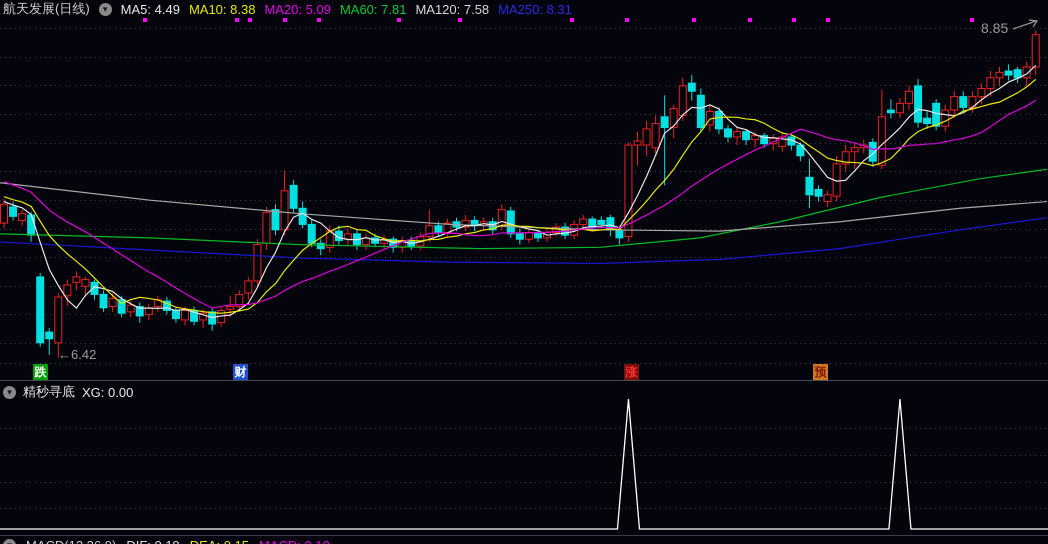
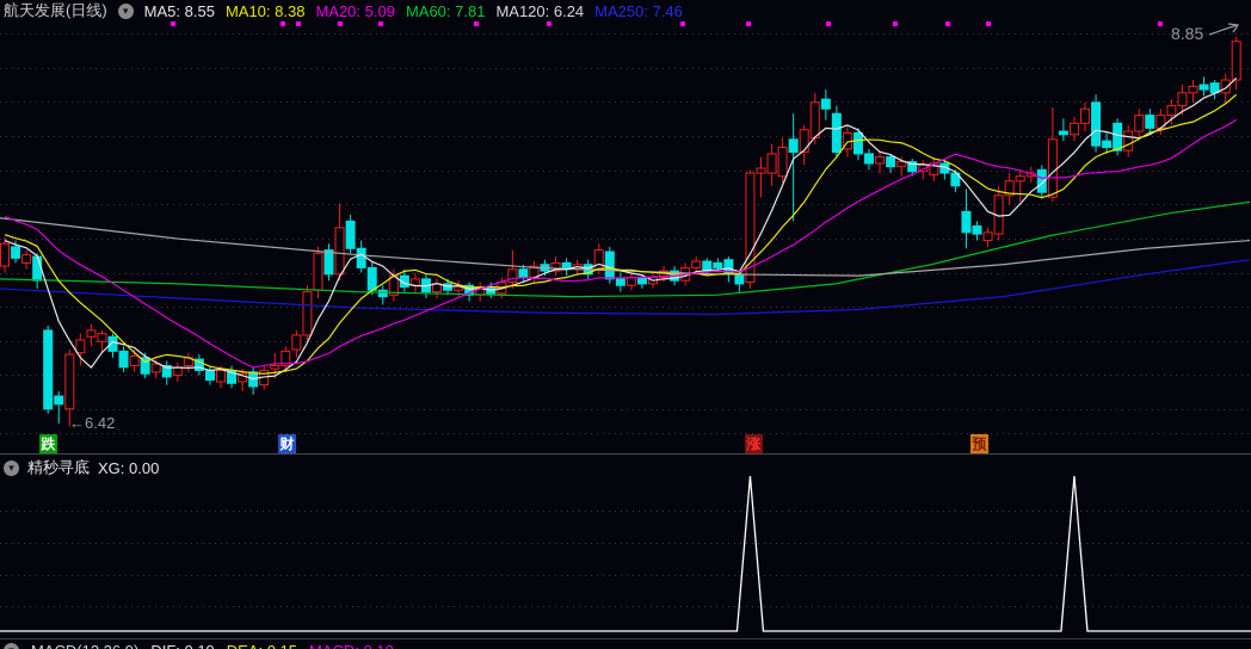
  航天发展(日线)
  ▾
- MA5: 4.49
+ MA5: 8.55
  MA10: 8.38
  MA20: 5.09
  MA60: 7.81
- MA120: 7.58
+ MA120: 6.24
- MA250: 8.31
+ MA250: 7.46
  ←6.42
  8.85
  跌
  财
  涨
  预
  ▾
  精秒寻底
  XG: 0.00
